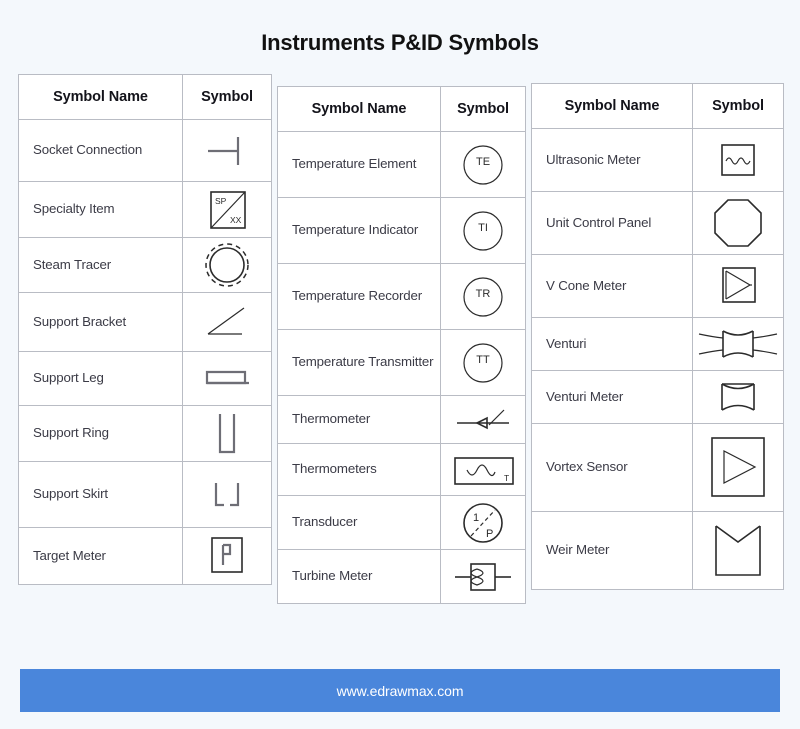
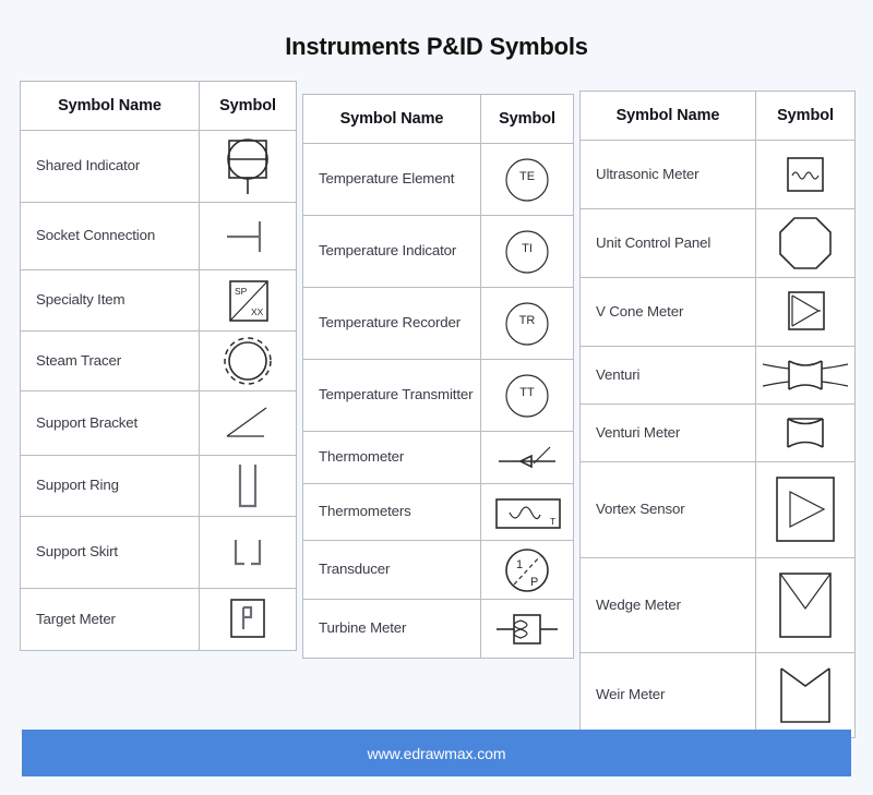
  Instruments P&ID Symbols
  Symbol Name	Symbol
+ Shared Indicator
  Socket Connection
  Specialty Item	SP XX
  Steam Tracer
  Support Bracket
- Support Leg
  Support Ring
  Support Skirt
  Target Meter
  Symbol Name	Symbol
  Temperature Element	TE
  Temperature Indicator	TI
  Temperature Recorder	TR
  Temperature Transmitter	TT
  Thermometer
  Thermometers	T
  Transducer	1 P
  Turbine Meter
  Symbol Name	Symbol
  Ultrasonic Meter
  Unit Control Panel
  V Cone Meter
  Venturi
  Venturi Meter
  Vortex Sensor
+ Wedge Meter
  Weir Meter
  www.edrawmax.com
